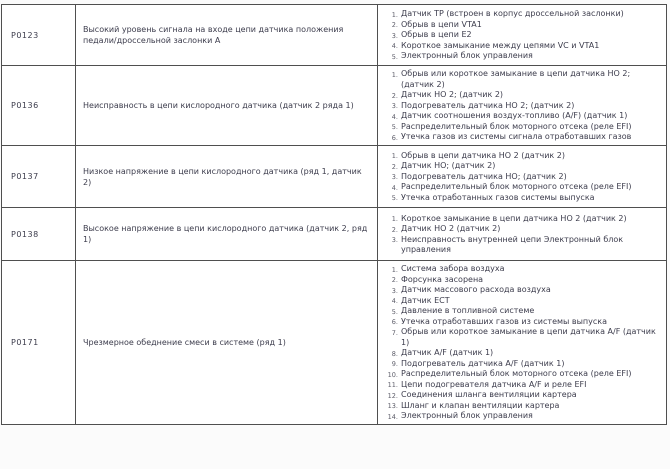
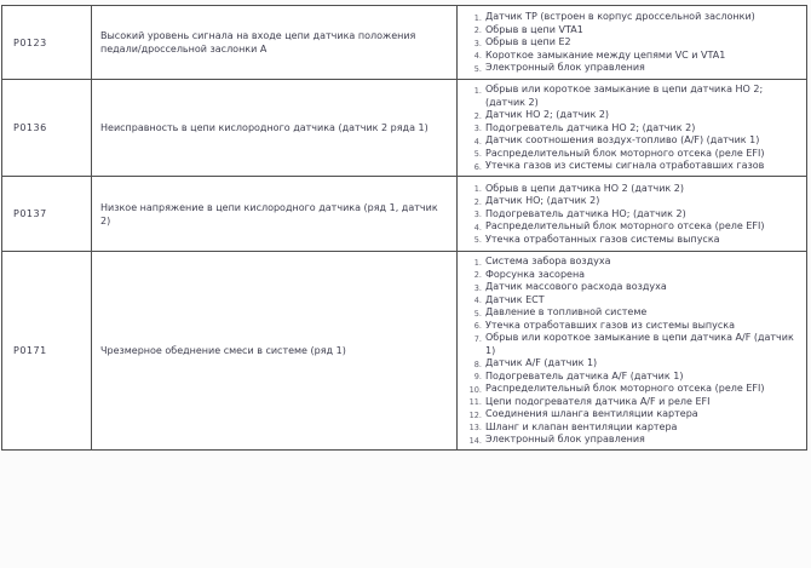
  P0123	Высокий уровень сигнала на входе цепи датчика положения педали/дроссельной заслонки А	Датчик TP (встроен в корпус дроссельной заслонки)Обрыв в цепи VTA1Обрыв в цепи E2Короткое замыкание между цепями VC и VTA1Электронный блок управления
  P0136	Неисправность в цепи кислородного датчика (датчик 2 ряда 1)	Обрыв или короткое замыкание в цепи датчика HO 2; (датчик 2)Датчик HO 2; (датчик 2)Подогреватель датчика HO 2; (датчик 2)Датчик соотношения воздух-топливо (A/F) (датчик 1)Распределительный блок моторного отсека (реле EFI)Утечка газов из системы сигнала отработавших газов
  P0137	Низкое напряжение в цепи кислородного датчика (ряд 1, датчик 2)	Обрыв в цепи датчика HO 2 (датчик 2)Датчик HO; (датчик 2)Подогреватель датчика HO; (датчик 2)Распределительный блок моторного отсека (реле EFI)Утечка отработанных газов системы выпуска
- P0138	Высокое напряжение в цепи кислородного датчика (датчик 2, ряд 1)	Короткое замыкание в цепи датчика HO 2 (датчик 2)Датчик HO 2 (датчик 2)Неисправность внутренней цепи Электронный блок управления
  P0171	Чрезмерное обеднение смеси в системе (ряд 1)	Система забора воздухаФорсунка засоренаДатчик массового расхода воздухаДатчик ECTДавление в топливной системеУтечка отработавших газов из системы выпускаОбрыв или короткое замыкание в цепи датчика A/F (датчик 1)Датчик A/F (датчик 1)Подогреватель датчика A/F (датчик 1)Распределительный блок моторного отсека (реле EFI)Цепи подогревателя датчика A/F и реле EFIСоединения шланга вентиляции картераШланг и клапан вентиляции картераЭлектронный блок управления
